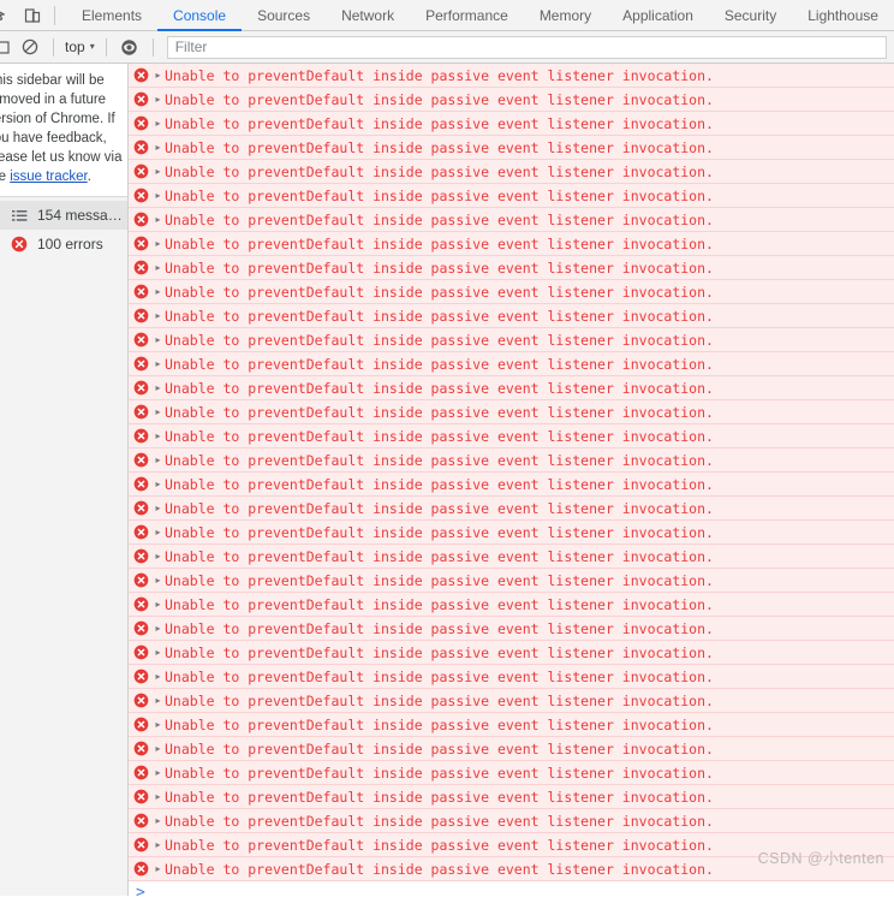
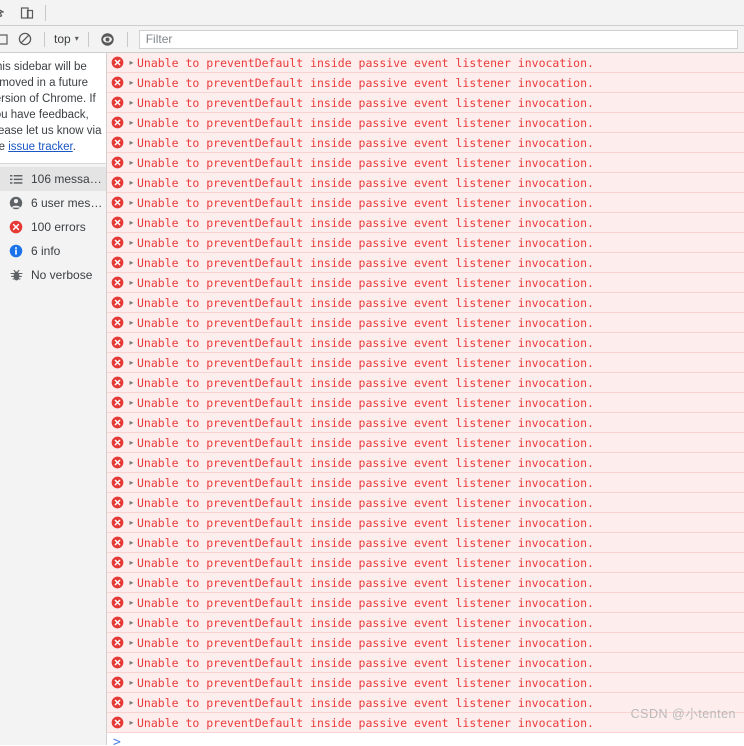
- Elements
- Console
- Sources
- Network
- Performance
- Memory
- Application
- Security
- Lighthouse
  top
  ▾
  Filter
  is sidebar will be moved in a future rsion of Chrome. If u have feedback, ease let us know via e issue tracker.
- 154 messag...
+ 106 messag...
+ 6 user mess...
  100 errors
+ 6 info
+ No verbose
  ▸
  Unable to preventDefault inside passive event listener invocation.
  ▸
  Unable to preventDefault inside passive event listener invocation.
  ▸
  Unable to preventDefault inside passive event listener invocation.
  ▸
  Unable to preventDefault inside passive event listener invocation.
  ▸
  Unable to preventDefault inside passive event listener invocation.
  ▸
  Unable to preventDefault inside passive event listener invocation.
  ▸
  Unable to preventDefault inside passive event listener invocation.
  ▸
  Unable to preventDefault inside passive event listener invocation.
  ▸
  Unable to preventDefault inside passive event listener invocation.
  ▸
  Unable to preventDefault inside passive event listener invocation.
  ▸
  Unable to preventDefault inside passive event listener invocation.
  ▸
  Unable to preventDefault inside passive event listener invocation.
  ▸
  Unable to preventDefault inside passive event listener invocation.
  ▸
  Unable to preventDefault inside passive event listener invocation.
  ▸
  Unable to preventDefault inside passive event listener invocation.
  ▸
  Unable to preventDefault inside passive event listener invocation.
  ▸
  Unable to preventDefault inside passive event listener invocation.
  ▸
  Unable to preventDefault inside passive event listener invocation.
  ▸
  Unable to preventDefault inside passive event listener invocation.
  ▸
  Unable to preventDefault inside passive event listener invocation.
  ▸
  Unable to preventDefault inside passive event listener invocation.
  ▸
  Unable to preventDefault inside passive event listener invocation.
  ▸
  Unable to preventDefault inside passive event listener invocation.
  ▸
  Unable to preventDefault inside passive event listener invocation.
  ▸
  Unable to preventDefault inside passive event listener invocation.
  ▸
  Unable to preventDefault inside passive event listener invocation.
  ▸
  Unable to preventDefault inside passive event listener invocation.
  ▸
  Unable to preventDefault inside passive event listener invocation.
  ▸
  Unable to preventDefault inside passive event listener invocation.
  ▸
  Unable to preventDefault inside passive event listener invocation.
  ▸
  Unable to preventDefault inside passive event listener invocation.
  ▸
  Unable to preventDefault inside passive event listener invocation.
  ▸
  Unable to preventDefault inside passive event listener invocation.
  ▸
  Unable to preventDefault inside passive event listener invocation.
  >
  CSDN @小tenten
